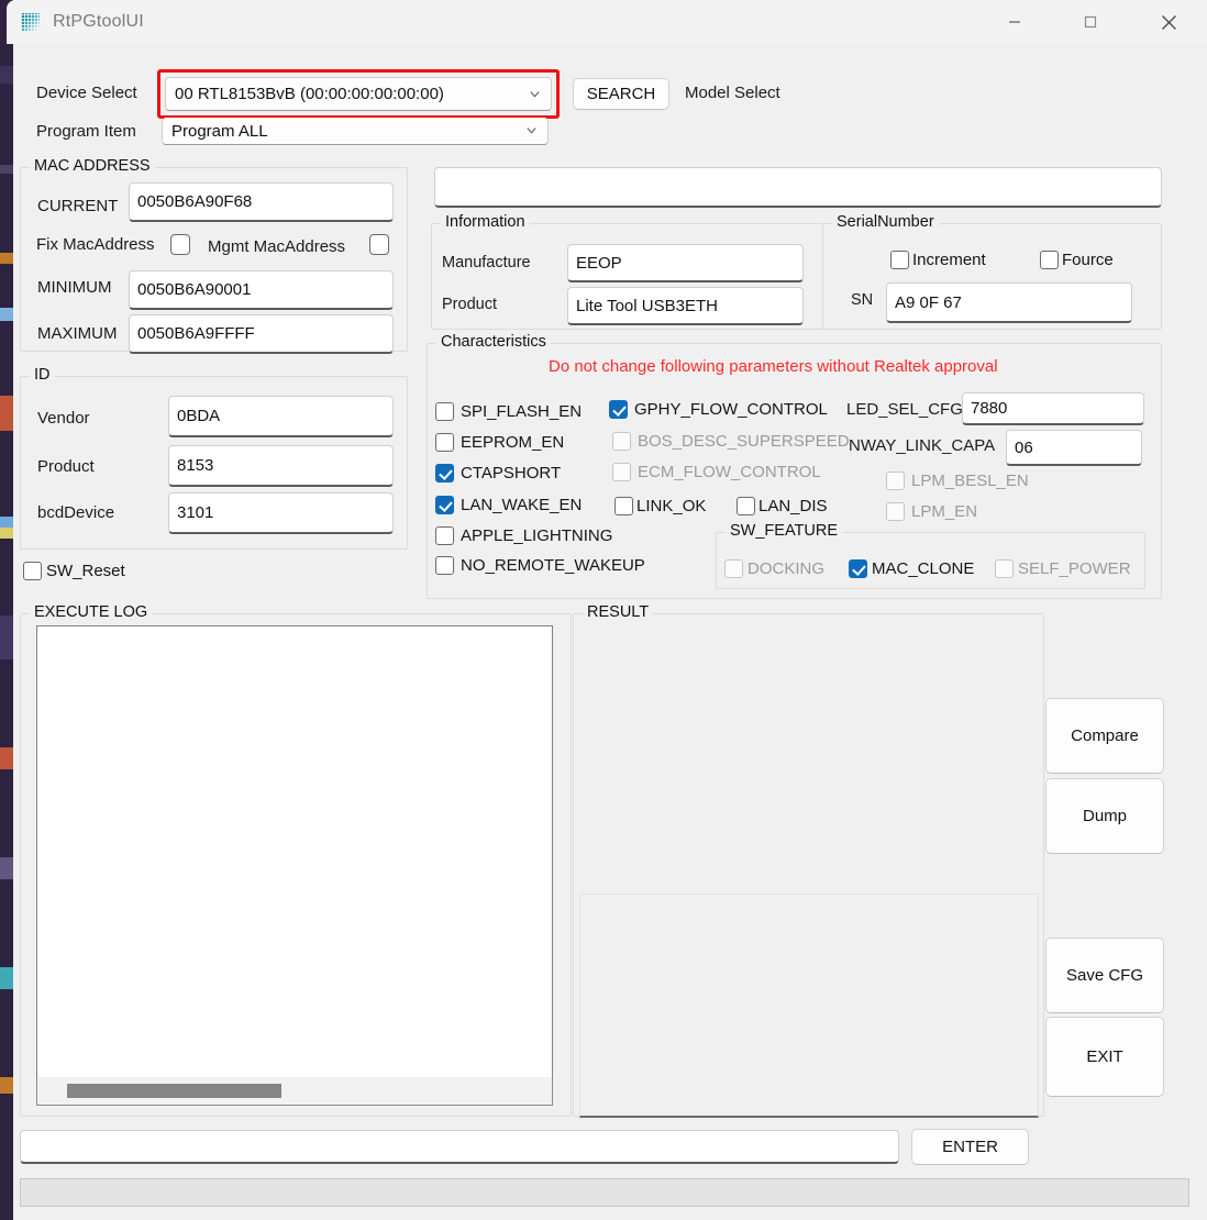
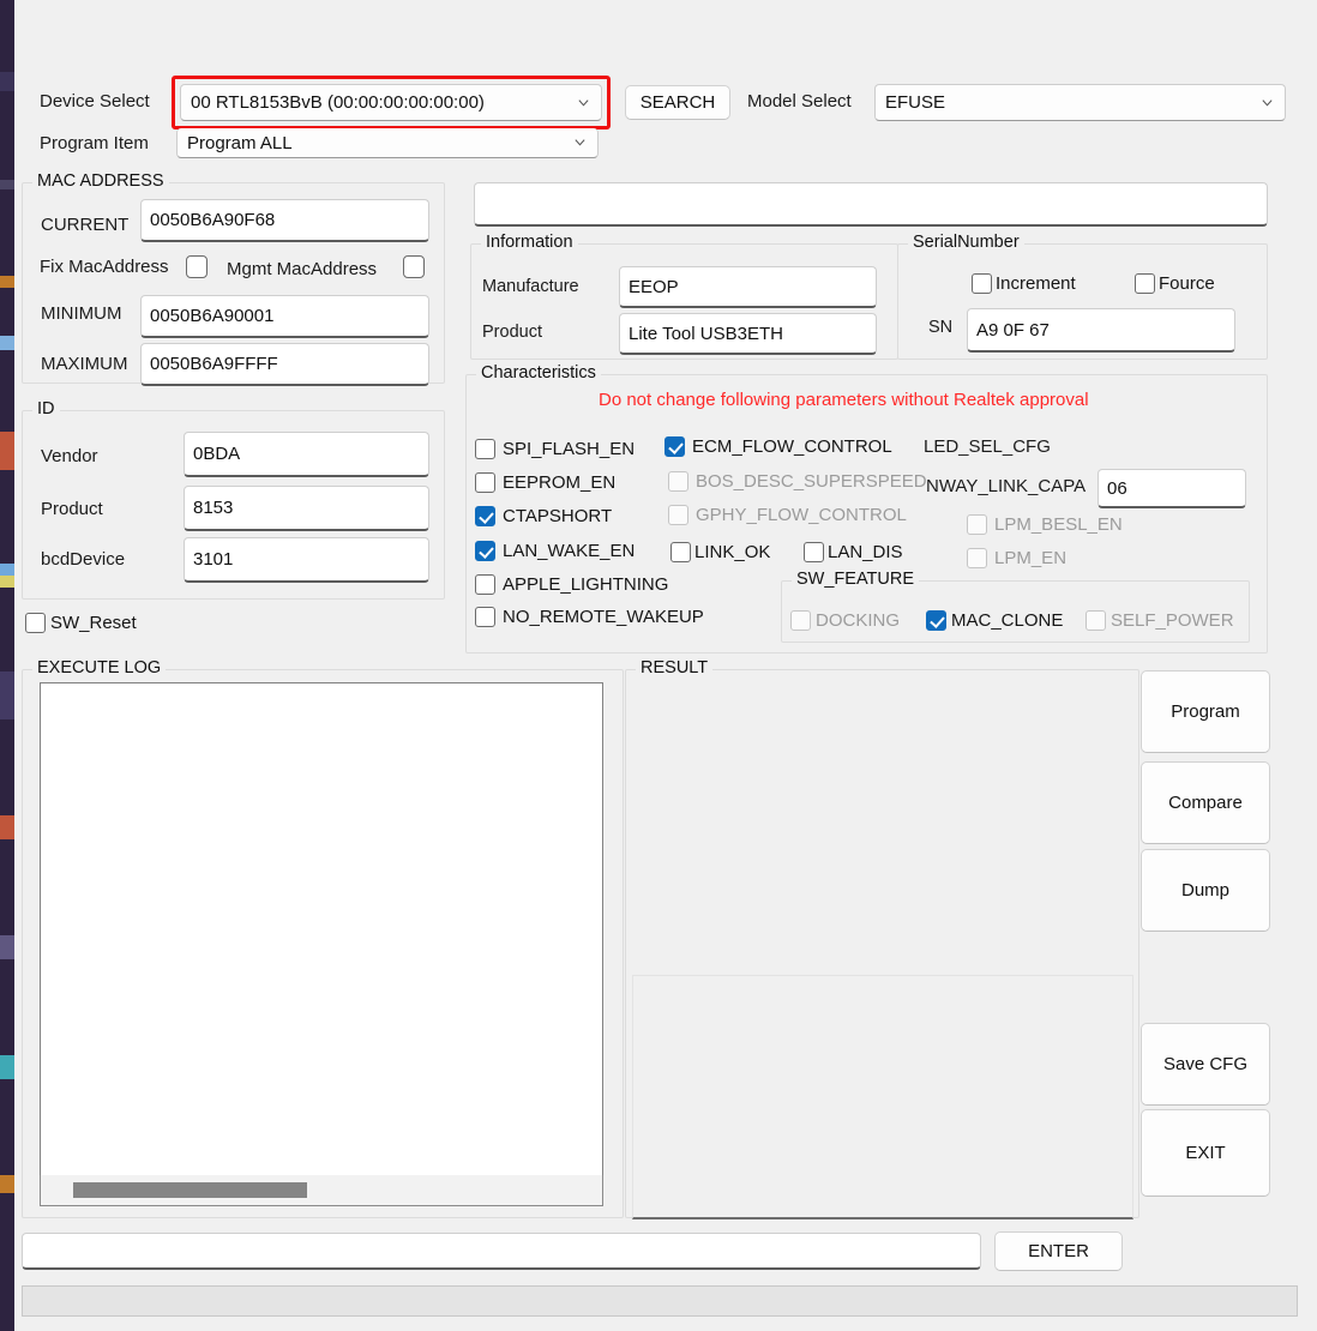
- RtPGtoolUI
  Device Select
  00 RTL8153BvB (00:00:00:00:00:00)
  SEARCH
  Model Select
+ EFUSE
  Program Item
  Program ALL
  MAC ADDRESS
  CURRENT
  0050B6A90F68
  Fix MacAddress
  Mgmt MacAddress
  MINIMUM
  0050B6A90001
  MAXIMUM
  0050B6A9FFFF
  ID
  Vendor
  0BDA
  Product
  8153
  bcdDevice
  3101
  SW_Reset
  Information
  Manufacture
  EEOP
  Product
  Lite Tool USB3ETH
  SerialNumber
  Increment
  Fource
  SN
  A9 0F 67
  Characteristics
  Do not change following parameters without Realtek approval
  SPI_FLASH_EN
  EEPROM_EN
  CTAPSHORT
  LAN_WAKE_EN
  APPLE_LIGHTNING
  NO_REMOTE_WAKEUP
- GPHY_FLOW_CONTROL
+ ECM_FLOW_CONTROL
  BOS_DESC_SUPERSPEED
- ECM_FLOW_CONTROL
+ GPHY_FLOW_CONTROL
  LINK_OK
  LAN_DIS
  LED_SEL_CFG
- 7880
  NWAY_LINK_CAPA
  06
  LPM_BESL_EN
  LPM_EN
  SW_FEATURE
  DOCKING
  MAC_CLONE
  SELF_POWER
  EXECUTE LOG
  RESULT
+ Program
  Compare
  Dump
  Save CFG
  EXIT
  ENTER
